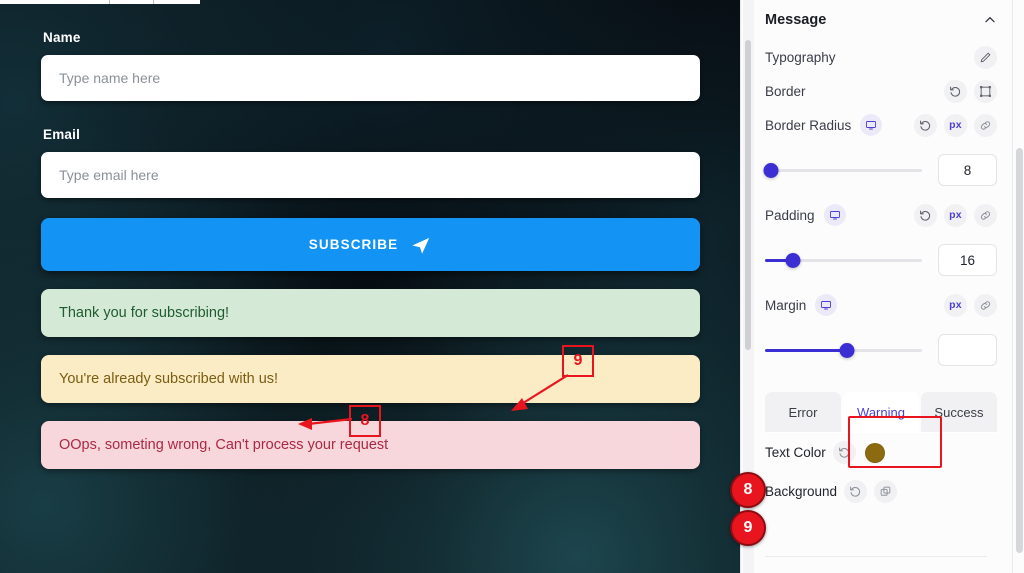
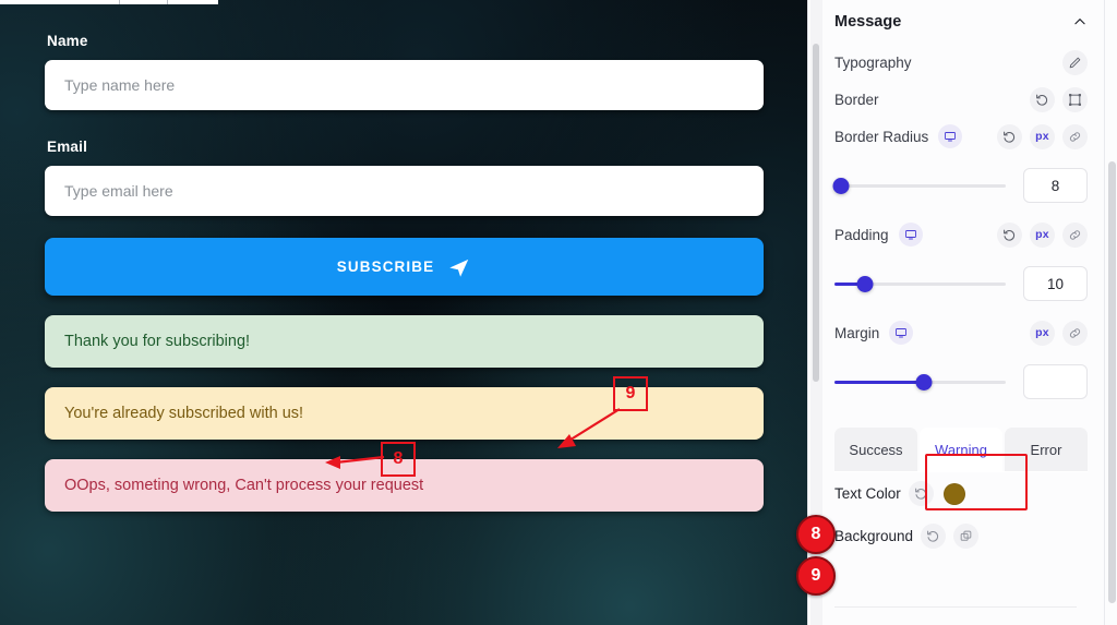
  Name
  Type name here
  Email
  Type email here
  SUBSCRIBE
  Thank you for subscribing!
  You're already subscribed with us!
  OOps, someting wrong, Can't process your request
  Message
  Typography
  Border
  Border Radius
  px
  8
  Padding
  px
- 16
+ 10
  Margin
  px
- Error
+ Success
  Warning
- Success
+ Error
  Text Color
  Background
  9
  8
  8
  9
